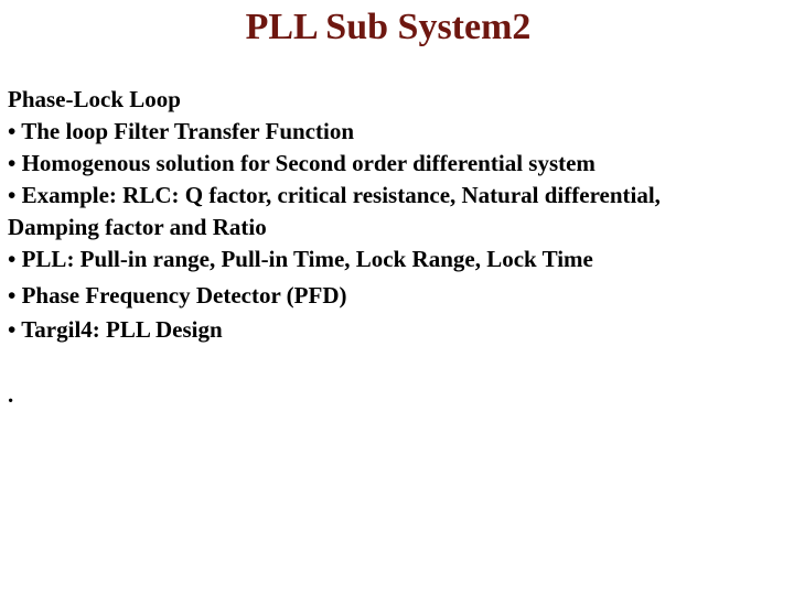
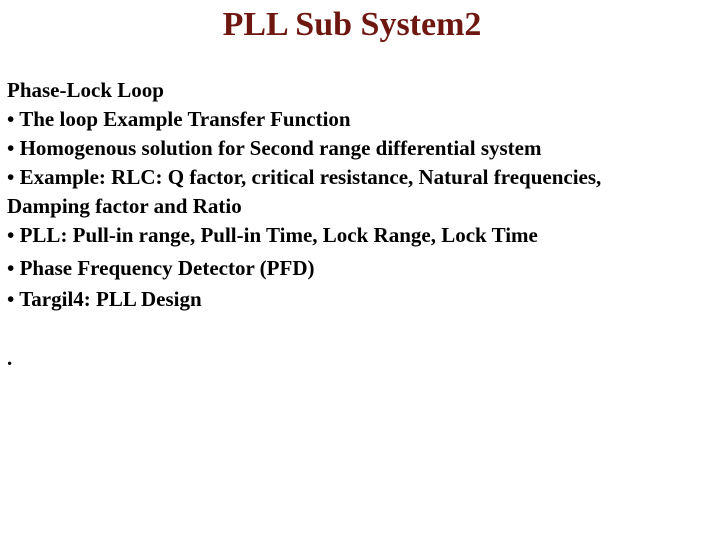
  PLL Sub System2
  Phase-Lock Loop
- • The loop Filter Transfer Function
+ • The loop Example Transfer Function
- • Homogenous solution for Second order differential system
+ • Homogenous solution for Second range differential system
- • Example: RLC: Q factor, critical resistance, Natural differential,
+ • Example: RLC: Q factor, critical resistance, Natural frequencies,
  Damping factor and Ratio
  • PLL: Pull-in range, Pull-in Time, Lock Range, Lock Time
  • Phase Frequency Detector (PFD)
  • Targil4: PLL Design
  .
